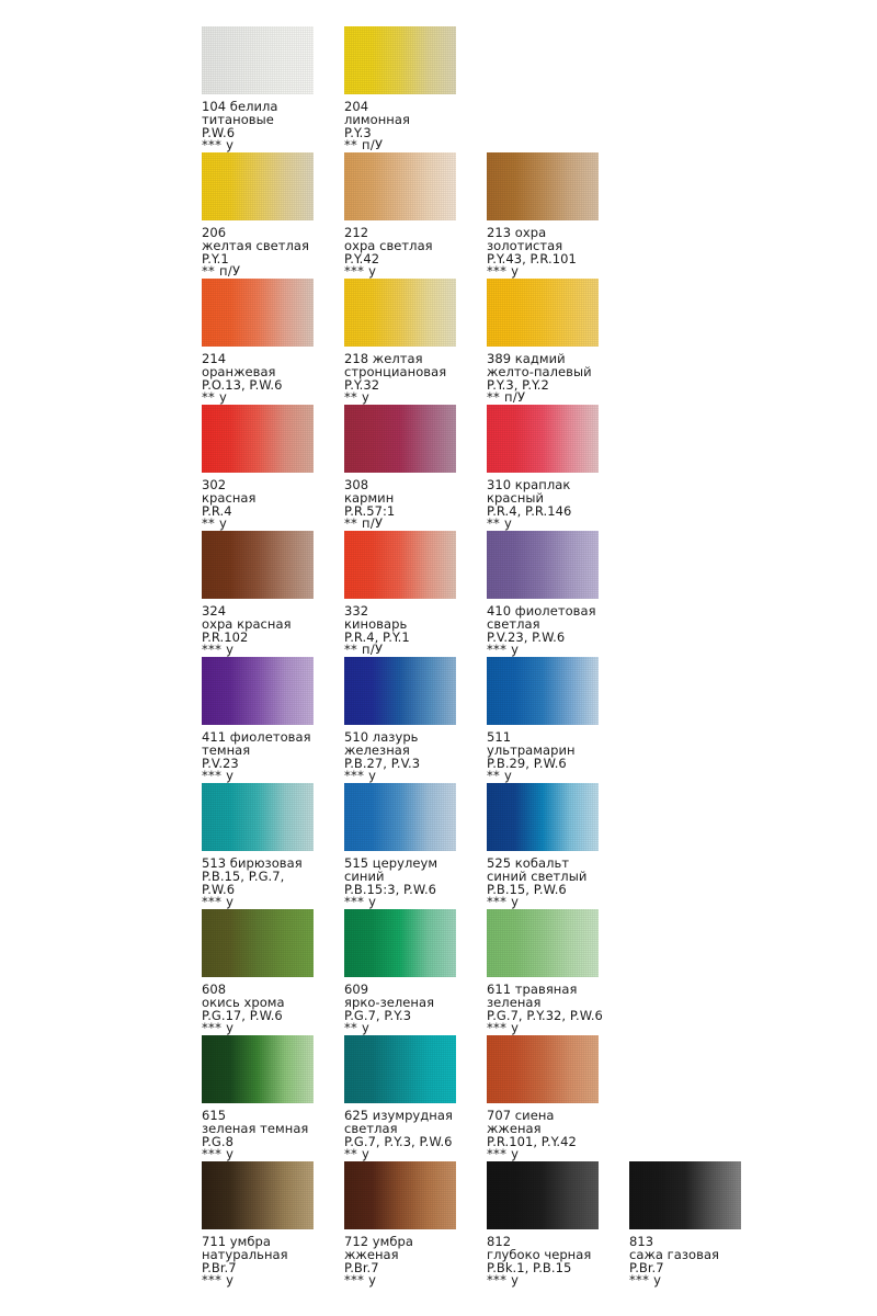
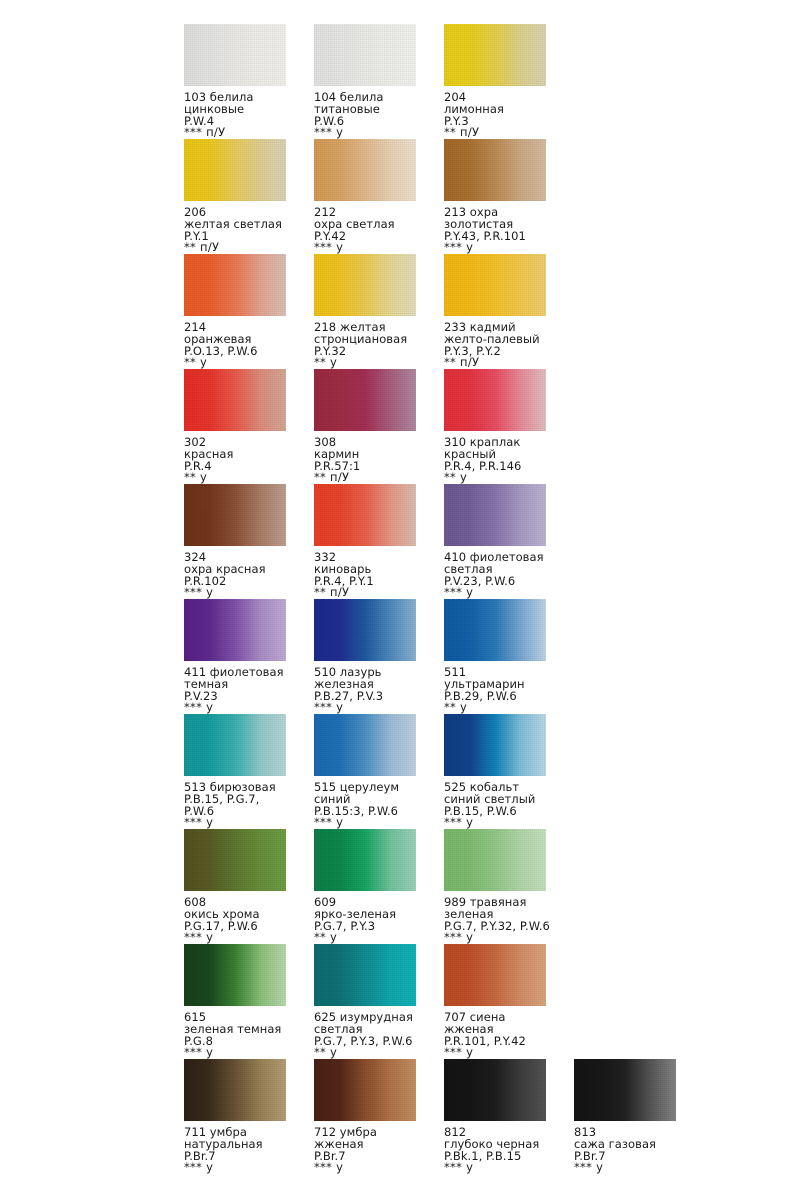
+ 103 белила
+ цинковые
+ P.W.4
+ *** п/У
  104 белила
  титановые
  P.W.6
  *** у
  204
  лимонная
  P.Y.3
  ** п/У
  206
  желтая светлая
  P.Y.1
  ** п/У
  212
  охра светлая
  P.Y.42
  *** у
  213 охра
  золотистая
  P.Y.43, P.R.101
  *** у
  214
  оранжевая
  P.O.13, P.W.6
  ** у
  218 желтая
  стронциановая
  P.Y.32
  ** у
- 389 кадмий
+ 233 кадмий
  желто-палевый
  P.Y.3, P.Y.2
  ** п/У
  302
  красная
  P.R.4
  ** у
  308
  кармин
  P.R.57:1
  ** п/У
  310 краплак
  красный
  P.R.4, P.R.146
  ** у
  324
  охра красная
  P.R.102
  *** у
  332
  киноварь
  P.R.4, P.Y.1
  ** п/У
  410 фиолетовая
  светлая
  P.V.23, P.W.6
  *** у
  411 фиолетовая
  темная
  P.V.23
  *** у
  510 лазурь
  железная
  P.B.27, P.V.3
  *** у
  511
  ультрамарин
  P.B.29, P.W.6
  ** у
  513 бирюзовая
  P.B.15, P.G.7,
  P.W.6
  *** у
  515 церулеум
  синий
  P.B.15:3, P.W.6
  *** у
  525 кобальт
  синий светлый
  P.B.15, P.W.6
  *** у
  608
  окись хрома
  P.G.17, P.W.6
  *** у
  609
  ярко-зеленая
  P.G.7, P.Y.3
  ** у
- 611 травяная
+ 989 травяная
  зеленая
  P.G.7, P.Y.32, P.W.6
  *** у
  615
  зеленая темная
  P.G.8
  *** у
  625 изумрудная
  светлая
  P.G.7, P.Y.3, P.W.6
  ** у
  707 сиена
  жженая
  P.R.101, P.Y.42
  *** у
  711 умбра
  натуральная
  P.Br.7
  *** у
  712 умбра
  жженая
  P.Br.7
  *** у
  812
  глубоко черная
  P.Bk.1, P.B.15
  *** у
  813
  сажа газовая
  P.Br.7
  *** у
